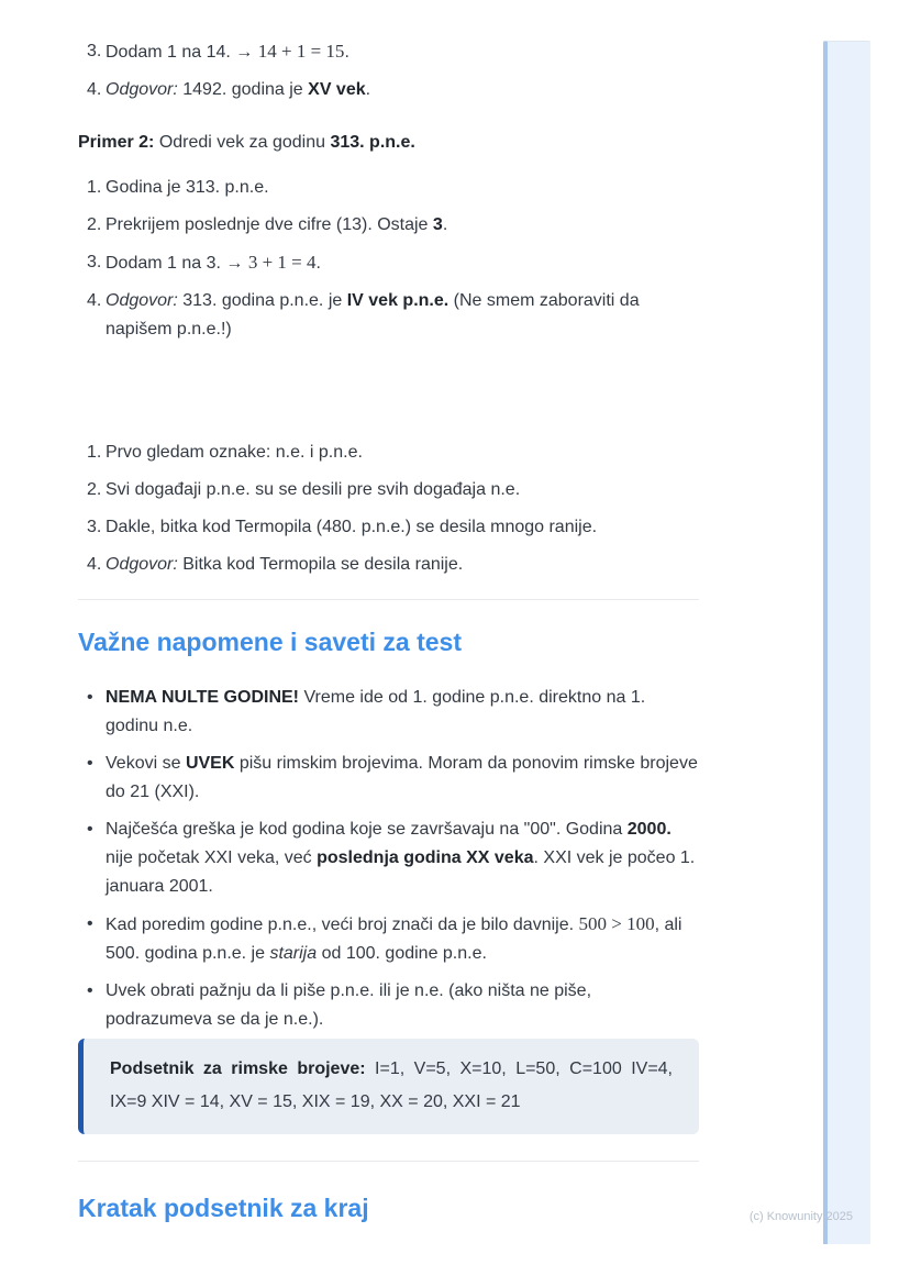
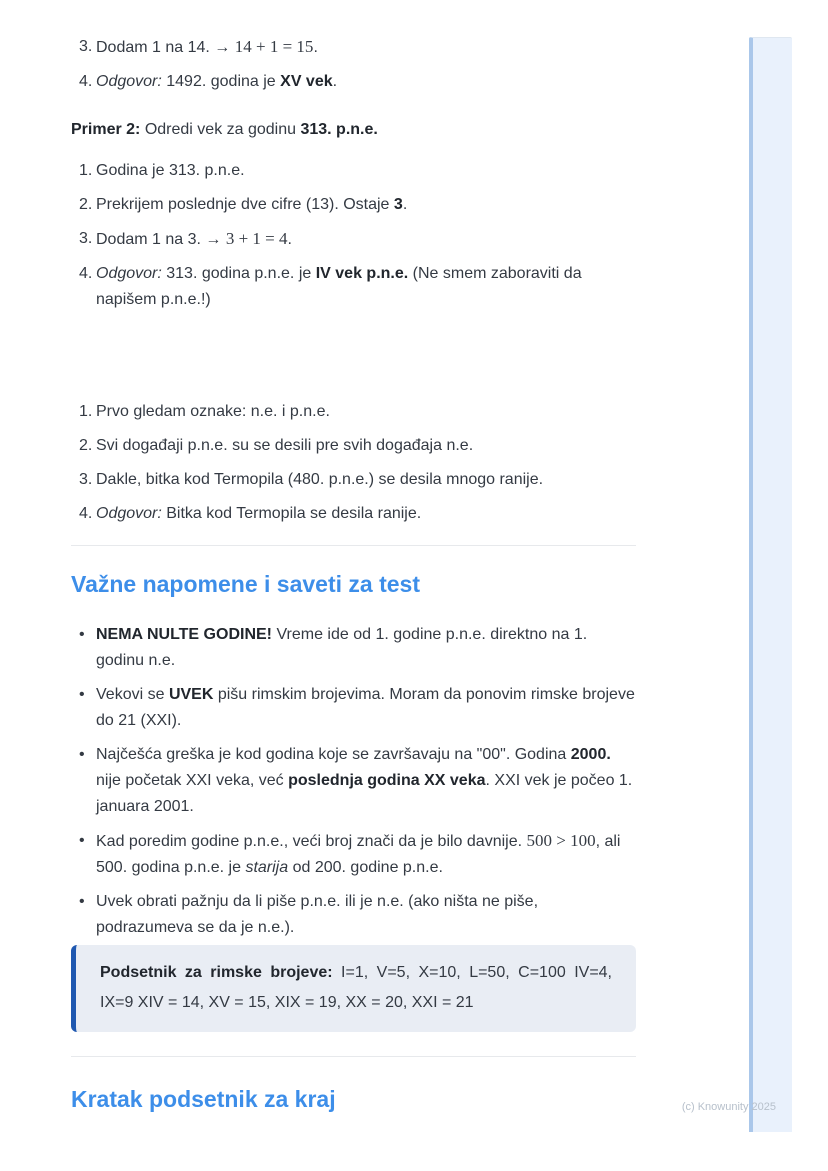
  3.
  Dodam 1 na 14. → 14 + 1 = 15.
  4.
  Odgovor: 1492. godina je XV vek.
  Primer 2: Odredi vek za godinu 313. p.n.e.
  1.
  Godina je 313. p.n.e.
  2.
  Prekrijem poslednje dve cifre (13). Ostaje 3.
  3.
  Dodam 1 na 3. → 3 + 1 = 4.
  4.
  Odgovor: 313. godina p.n.e. je IV vek p.n.e. (Ne smem zaboraviti da napišem p.n.e.!)
  1.
  Prvo gledam oznake: n.e. i p.n.e.
  2.
  Svi događaji p.n.e. su se desili pre svih događaja n.e.
  3.
  Dakle, bitka kod Termopila (480. p.n.e.) se desila mnogo ranije.
  4.
  Odgovor: Bitka kod Termopila se desila ranije.
  Važne napomene i saveti za test
  •
  NEMA NULTE GODINE! Vreme ide od 1. godine p.n.e. direktno na 1. godinu n.e.
  •
  Vekovi se UVEK pišu rimskim brojevima. Moram da ponovim rimske brojeve do 21 (XXI).
  •
  Najčešća greška je kod godina koje se završavaju na "00". Godina 2000. nije početak XXI veka, već poslednja godina XX veka. XXI vek je počeo 1. januara 2001.
  •
- Kad poredim godine p.n.e., veći broj znači da je bilo davnije. 500 > 100, ali 500. godina p.n.e. je starija od 100. godine p.n.e.
+ Kad poredim godine p.n.e., veći broj znači da je bilo davnije. 500 > 100, ali 500. godina p.n.e. je starija od 200. godine p.n.e.
  •
  Uvek obrati pažnju da li piše p.n.e. ili je n.e. (ako ništa ne piše, podrazumeva se da je n.e.).
  Podsetnik za rimske brojeve: I=1, V=5, X=10, L=50, C=100 IV=4, IX=9 XIV = 14, XV = 15, XIX = 19, XX = 20, XXI = 21
  Kratak podsetnik za kraj
  (c) Knowunity 2025
